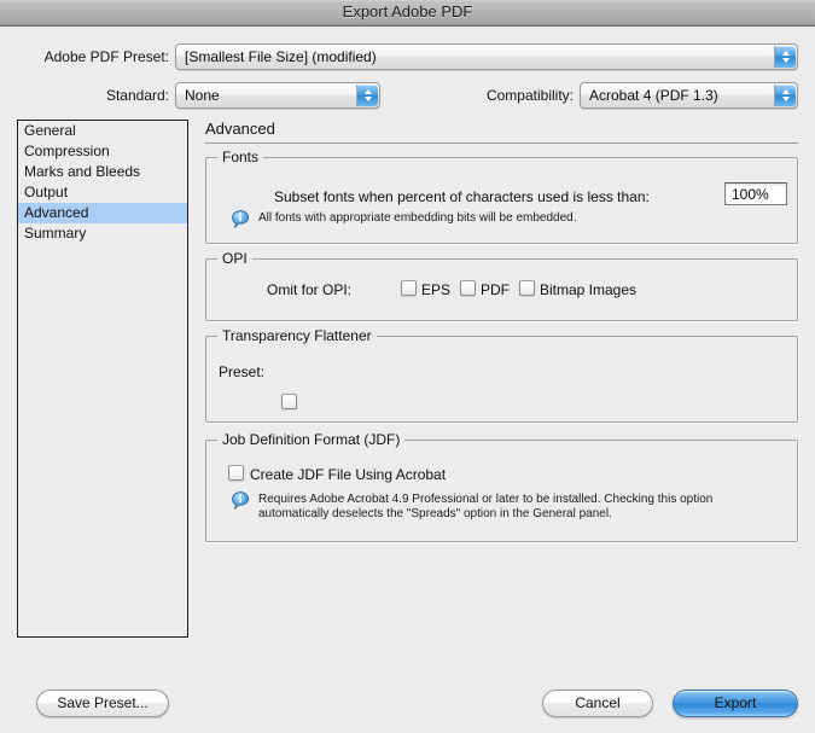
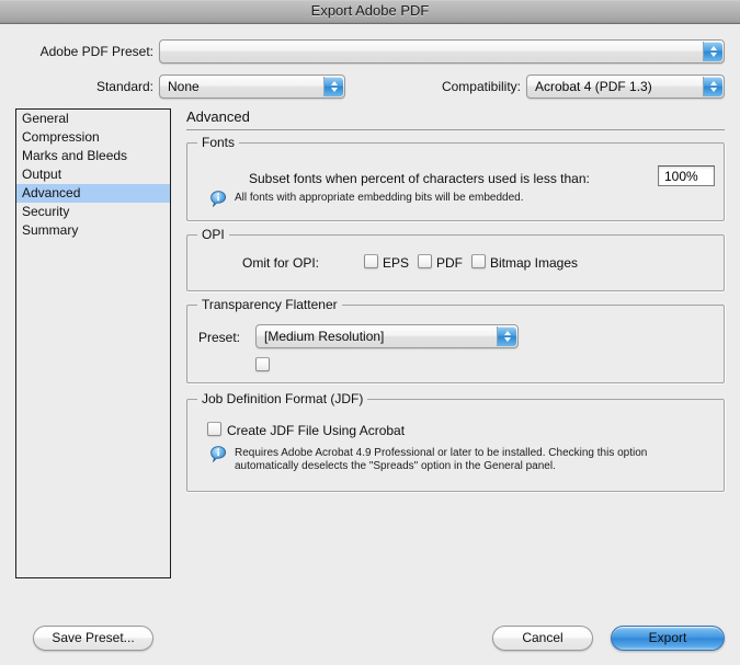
  Export Adobe PDF
  Adobe PDF Preset:
- [Smallest File Size] (modified)
  Standard:
  None
  Compatibility:
  Acrobat 4 (PDF 1.3)
  General
  Compression
  Marks and Bleeds
  Output
  Advanced
+ Security
  Summary
  Advanced
  Fonts
  Subset fonts when percent of characters used is less than:
  100%
  All fonts with appropriate embedding bits will be embedded.
  OPI
  Omit for OPI:
  EPS
  PDF
  Bitmap Images
  Transparency Flattener
  Preset:
+ [Medium Resolution]
  Job Definition Format (JDF)
  Create JDF File Using Acrobat
  Requires Adobe Acrobat 4.9 Professional or later to be installed. Checking this option
  automatically deselects the "Spreads" option in the General panel.
  Save Preset...
  Cancel
  Export
